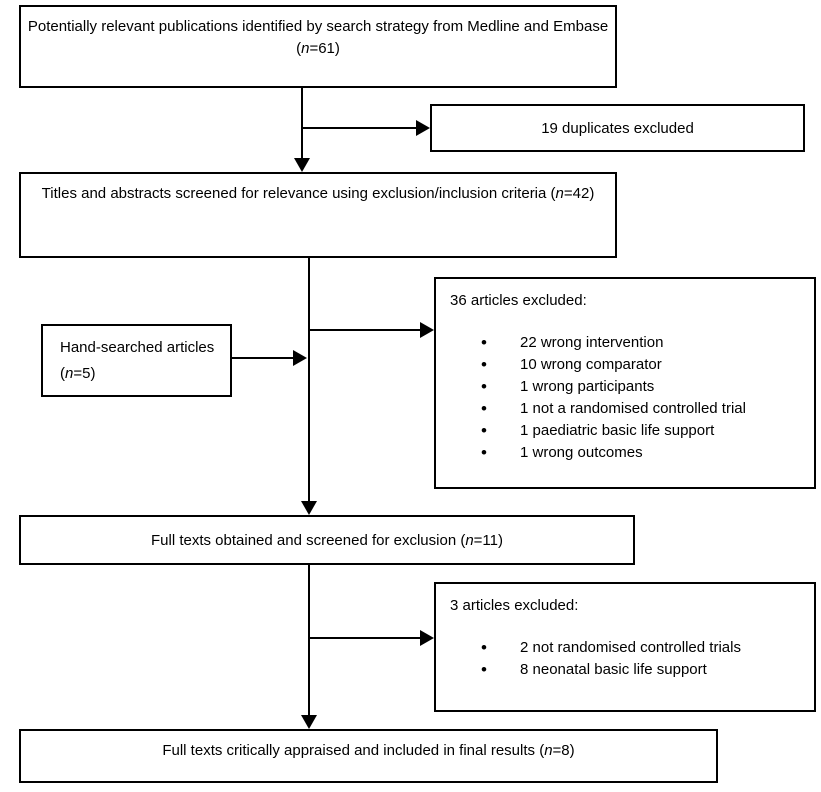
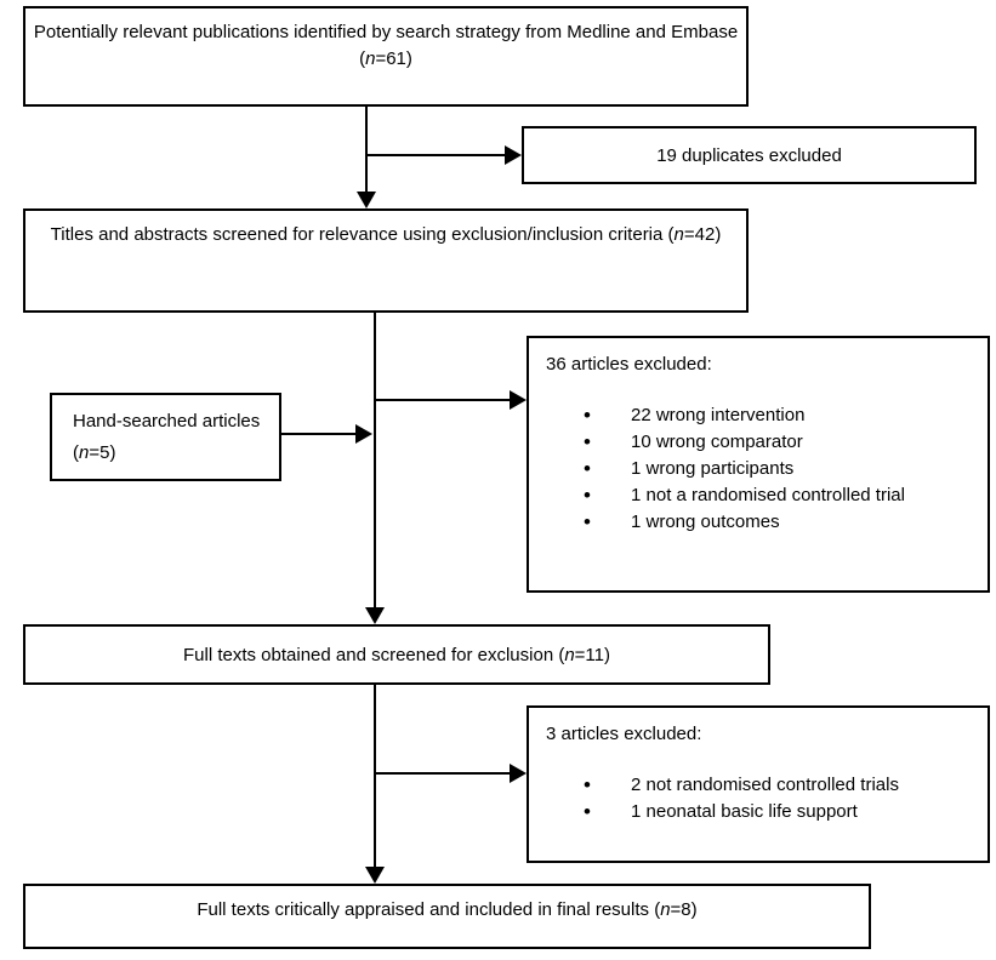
  Potentially relevant publications identified by search strategy from Medline and Embase (n=61)
  19 duplicates excluded
  Titles and abstracts screened for relevance using exclusion/inclusion criteria (n=42)
  Hand-searched articles (n=5)
  36 articles excluded:
  22 wrong intervention
  10 wrong comparator
  1 wrong participants
  1 not a randomised controlled trial
- 1 paediatric basic life support
  1 wrong outcomes
  Full texts obtained and screened for exclusion (n=11)
  3 articles excluded:
  2 not randomised controlled trials
- 8 neonatal basic life support
+ 1 neonatal basic life support
  Full texts critically appraised and included in final results (n=8)
